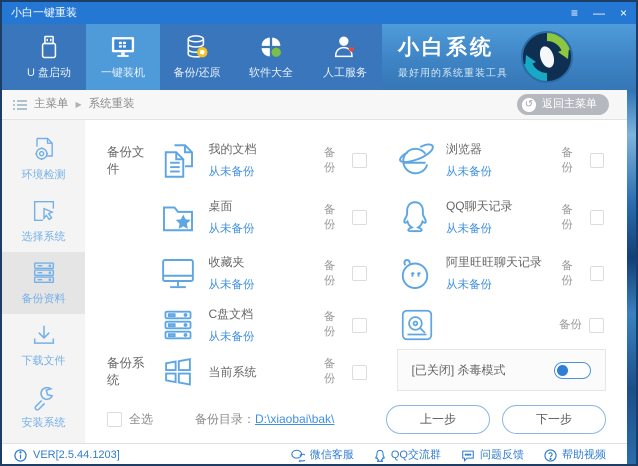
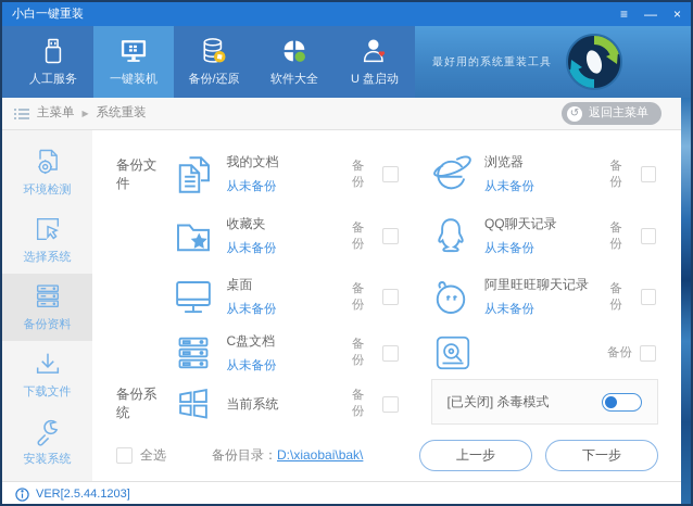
  小白一键重装
  ≡
  —
  ×
- U 盘启动
+ 人工服务
  一键装机
  备份/还原
  软件大全
- 人工服务
+ U 盘启动
- 小白系统
  最好用的系统重装工具
  主菜单
  ▶
  系统重装
  ↺
  返回主菜单
  环境检测
  选择系统
  备份资料
  下载文件
  安装系统
  备份文件
  我的文档
  从未备份
  备份
  浏览器
  从未备份
  备份
- 桌面
+ 收藏夹
  从未备份
  备份
  QQ聊天记录
  从未备份
  备份
- 收藏夹
+ 桌面
  从未备份
  备份
  阿里旺旺聊天记录
  从未备份
  备份
  C盘文档
  从未备份
  备份
  备份
  备份系统
  当前系统
  备份
  [已关闭] 杀毒模式
  全选
  备份目录：D:\xiaobai\bak\
  上一步
  下一步
  VER[2.5.44.1203]
- 微信客服
- QQ交流群
- 问题反馈
- 帮助视频
